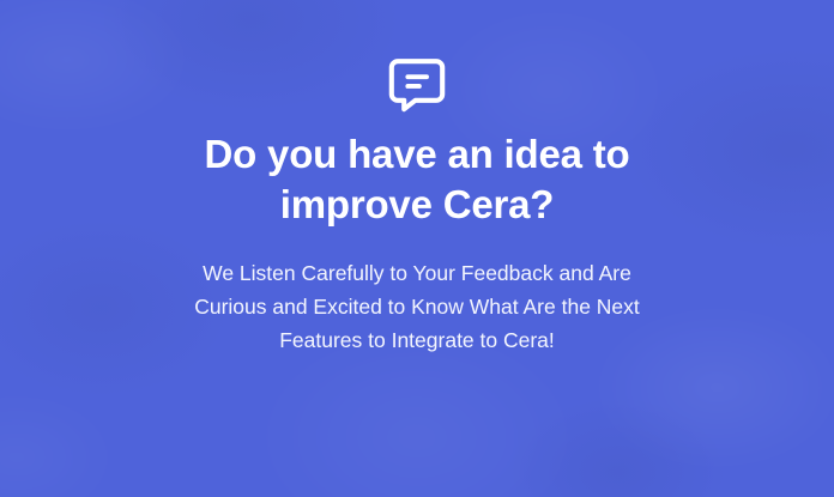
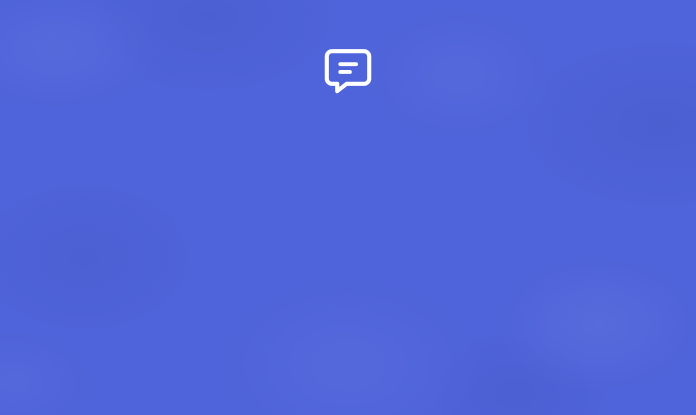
- Do you have an idea to
- improve Cera?
- We Listen Carefully to Your Feedback and Are
- Curious and Excited to Know What Are the Next
- Features to Integrate to Cera!
